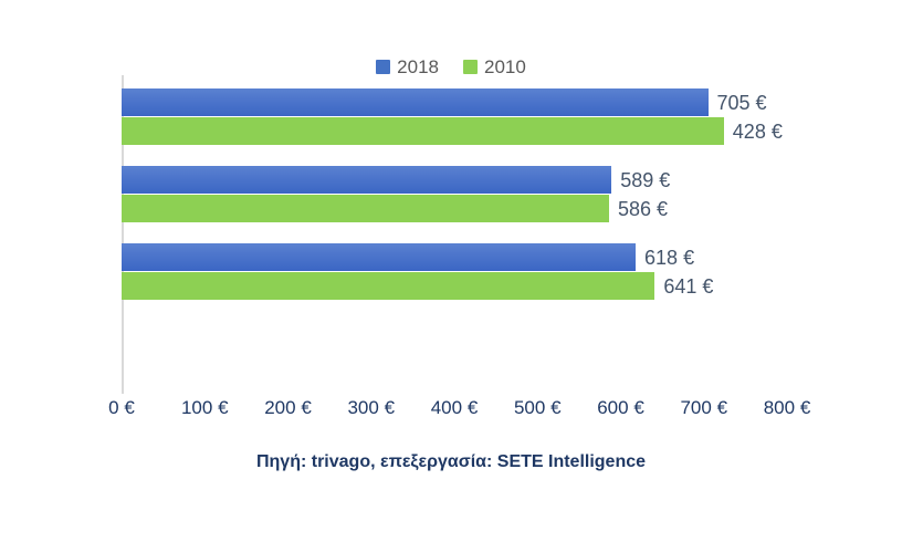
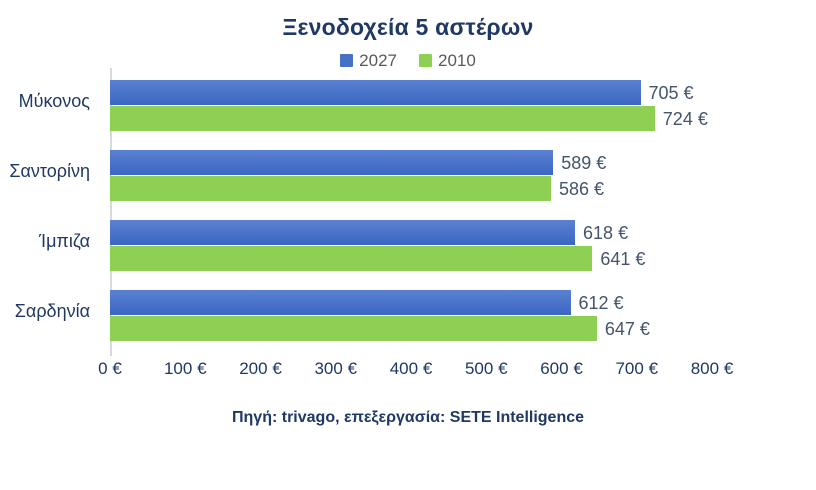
+ Ξενοδοχεία 5 αστέρων
- 2018
+ 2027
  2010
+ Μύκονος
+ Σαντορίνη
+ Ίμπιζα
+ Σαρδηνία
  705 €
- 428 €
+ 724 €
  589 €
  586 €
  618 €
  641 €
+ 612 €
+ 647 €
  0 €
  100 €
  200 €
  300 €
  400 €
  500 €
  600 €
  700 €
  800 €
  Πηγή: trivago, επεξεργασία: SETE Intelligence
